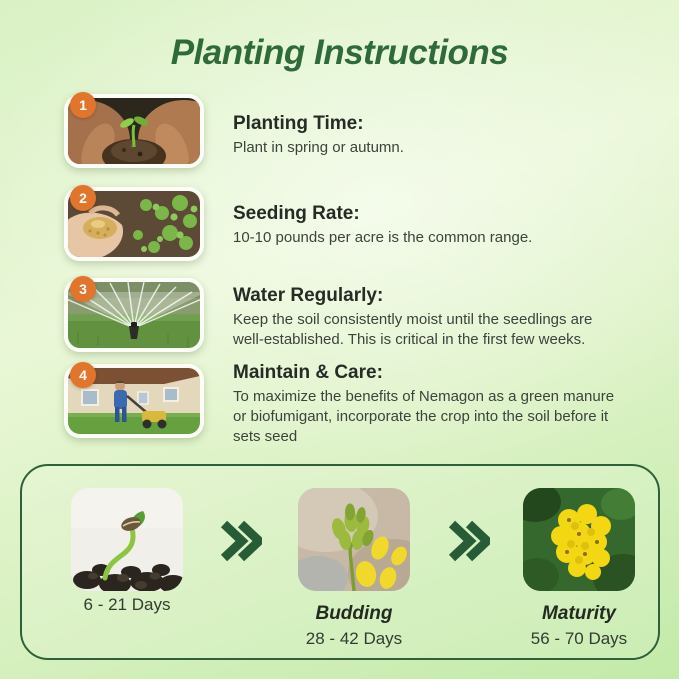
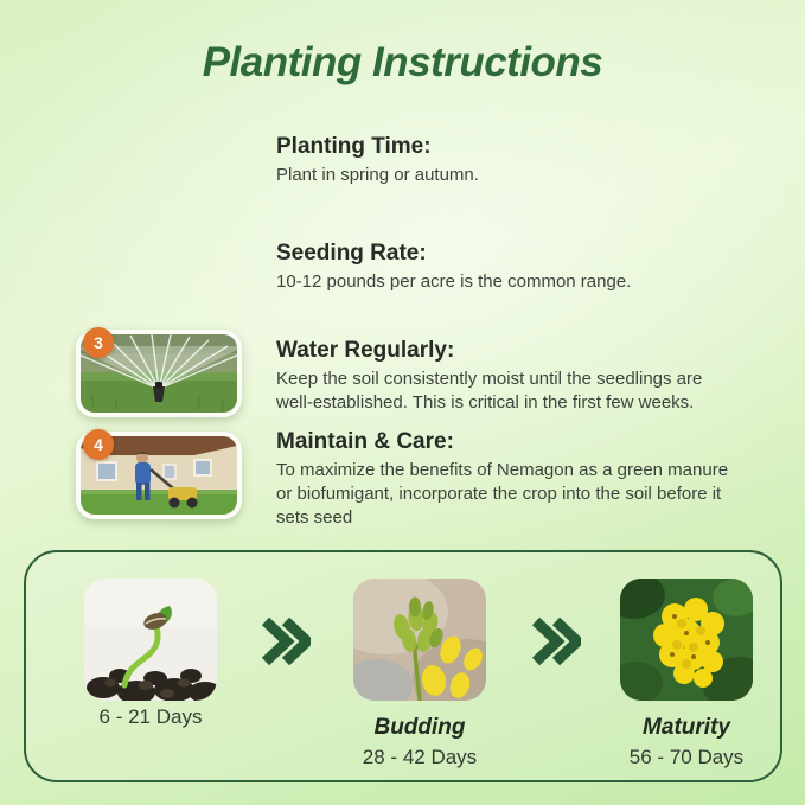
  Planting Instructions
- 1
  Planting Time:
  Plant in spring or autumn.
- 2
  Seeding Rate:
- 10-10 pounds per acre is the common range.
+ 10-12 pounds per acre is the common range.
  3
  Water Regularly:
  Keep the soil consistently moist until the seedlings are
  well-established. This is critical in the first few weeks.
  4
  Maintain & Care:
  To maximize the benefits of Nemagon as a green manure
  or biofumigant, incorporate the crop into the soil before it
  sets seed
  6 - 21 Days
  Budding
  28 - 42 Days
  Maturity
  56 - 70 Days
